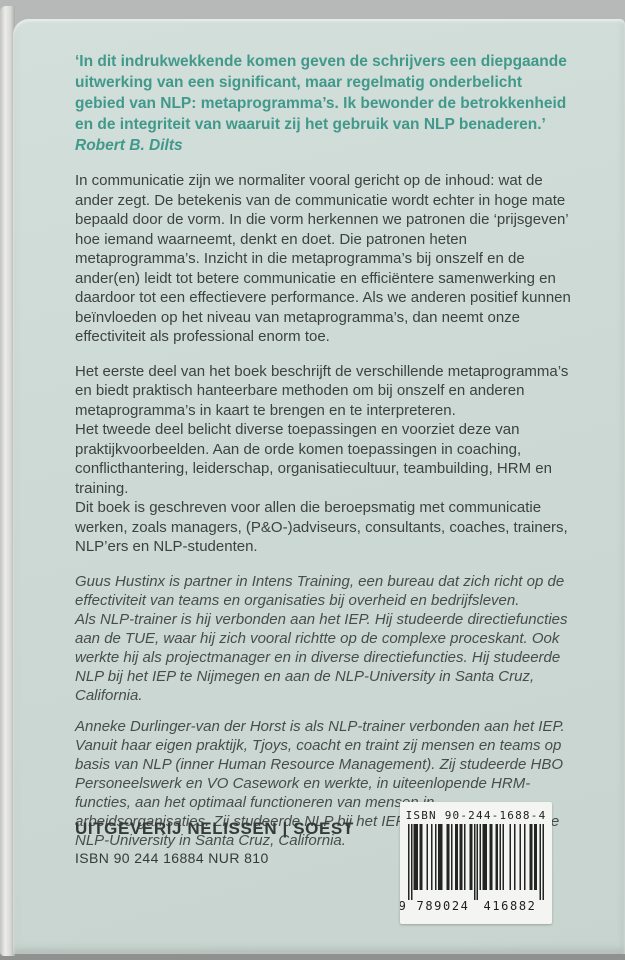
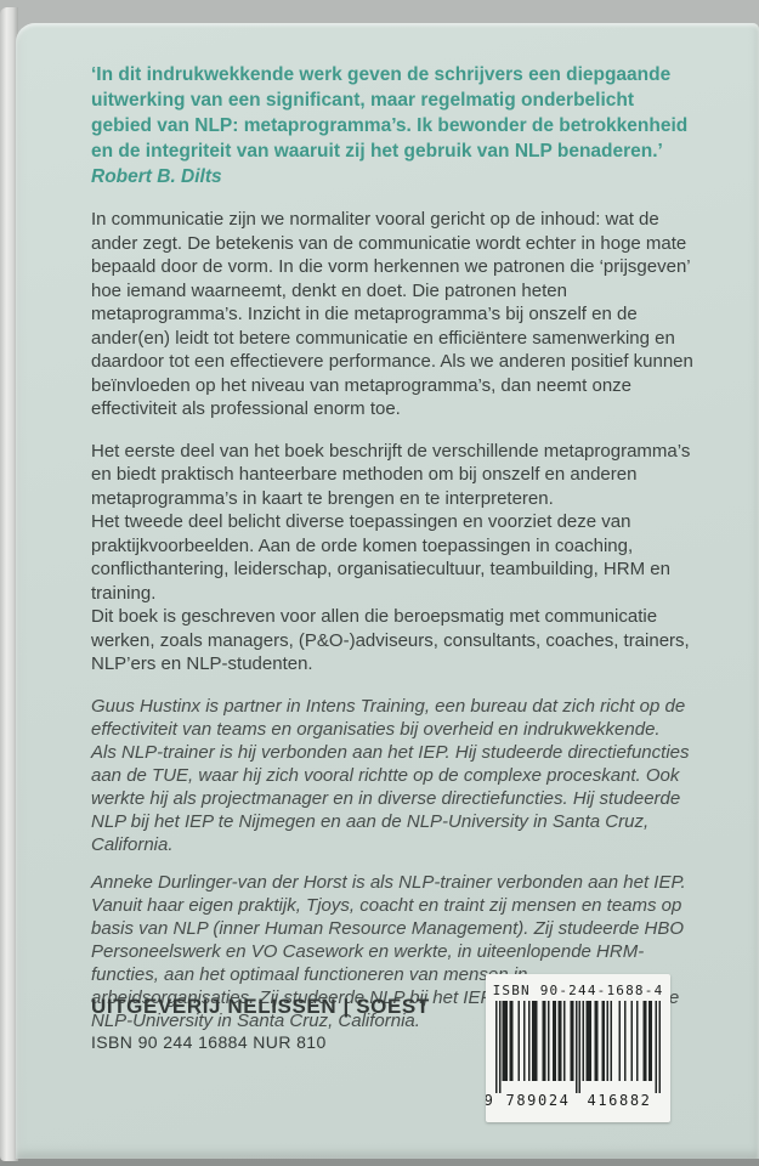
- ‘In dit indrukwekkende komen geven de schrijvers een diepgaande uitwerking van een significant, maar regelmatig onderbelicht gebied van NLP: metaprogramma’s. Ik bewonder de betrokkenheid en de integriteit van waaruit zij het gebruik van NLP benaderen.’
+ ‘In dit indrukwekkende werk geven de schrijvers een diepgaande uitwerking van een significant, maar regelmatig onderbelicht gebied van NLP: metaprogramma’s. Ik bewonder de betrokkenheid en de integriteit van waaruit zij het gebruik van NLP benaderen.’
  Robert B. Dilts
  In communicatie zijn we normaliter vooral gericht op de inhoud: wat de ander zegt. De betekenis van de communicatie wordt echter in hoge mate bepaald door de vorm. In die vorm herkennen we patronen die ‘prijsgeven’ hoe iemand waarneemt, denkt en doet. Die patronen heten metaprogramma’s. Inzicht in die metaprogramma’s bij onszelf en de ander(en) leidt tot betere communicatie en efficiëntere samenwerking en daardoor tot een effectievere performance. Als we anderen positief kunnen beïnvloeden op het niveau van metaprogramma’s, dan neemt onze effectiviteit als professional enorm toe.
  Het eerste deel van het boek beschrijft de verschillende metaprogramma’s en biedt praktisch hanteerbare methoden om bij onszelf en anderen metaprogramma’s in kaart te brengen en te interpreteren.
  Het tweede deel belicht diverse toepassingen en voorziet deze van praktijkvoorbeelden. Aan de orde komen toepassingen in coaching, conflicthantering, leiderschap, organisatiecultuur, teambuilding, HRM en training.
  Dit boek is geschreven voor allen die beroepsmatig met communicatie werken, zoals managers, (P&O-)adviseurs, consultants, coaches, trainers, NLP’ers en NLP-studenten.
- Guus Hustinx is partner in Intens Training, een bureau dat zich richt op de effectiviteit van teams en organisaties bij overheid en bedrijfsleven.
+ Guus Hustinx is partner in Intens Training, een bureau dat zich richt op de effectiviteit van teams en organisaties bij overheid en indrukwekkende.
  Als NLP-trainer is hij verbonden aan het IEP. Hij studeerde directiefuncties aan de TUE, waar hij zich vooral richtte op de complexe proceskant. Ook werkte hij als projectmanager en in diverse directiefuncties. Hij studeerde NLP bij het IEP te Nijmegen en aan de NLP-University in Santa Cruz, California.
  Anneke Durlinger-van der Horst is als NLP-trainer verbonden aan het IEP. Vanuit haar eigen praktijk, Tjoys, coacht en traint zij mensen en teams op basis van NLP (inner Human Resource Management). Zij studeerde HBO Personeelswerk en VO Casework en werkte, in uiteenlopende HRM-functies, aan het optimaal functioneren van mens arbeidsorganisaties. Zij studeerde NLP bij het IEe NLP-University in Santa Cruz, California.
  UITGEVERIJ NELISSEN | SOEST
  ISBN 90 244 16884 NUR 810
  ISBN 90-244-1688-4
  9
  789024
  416882
